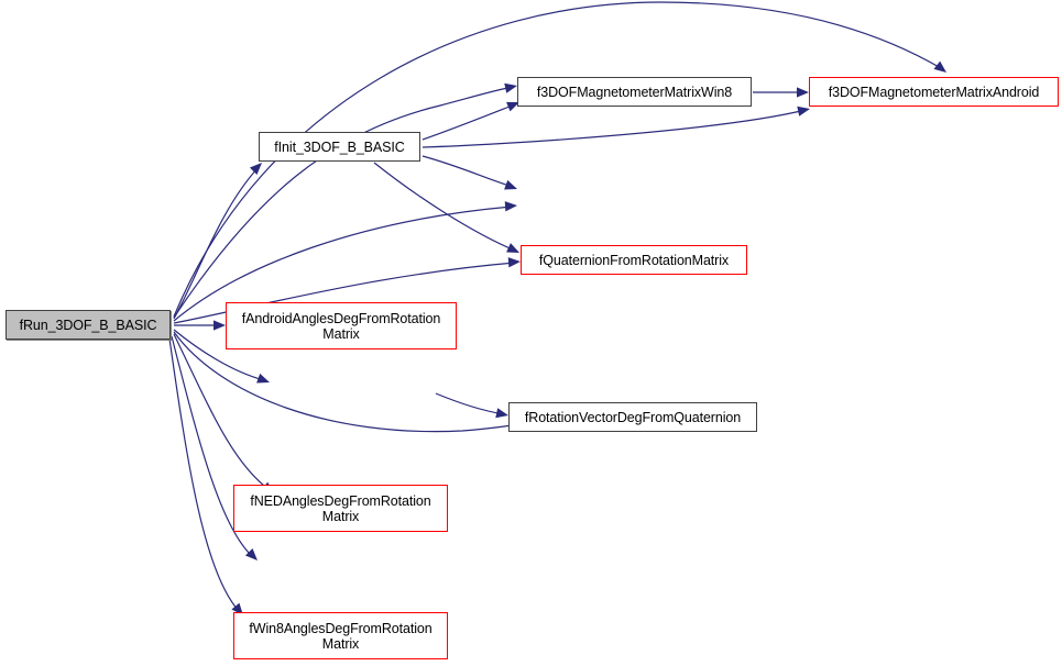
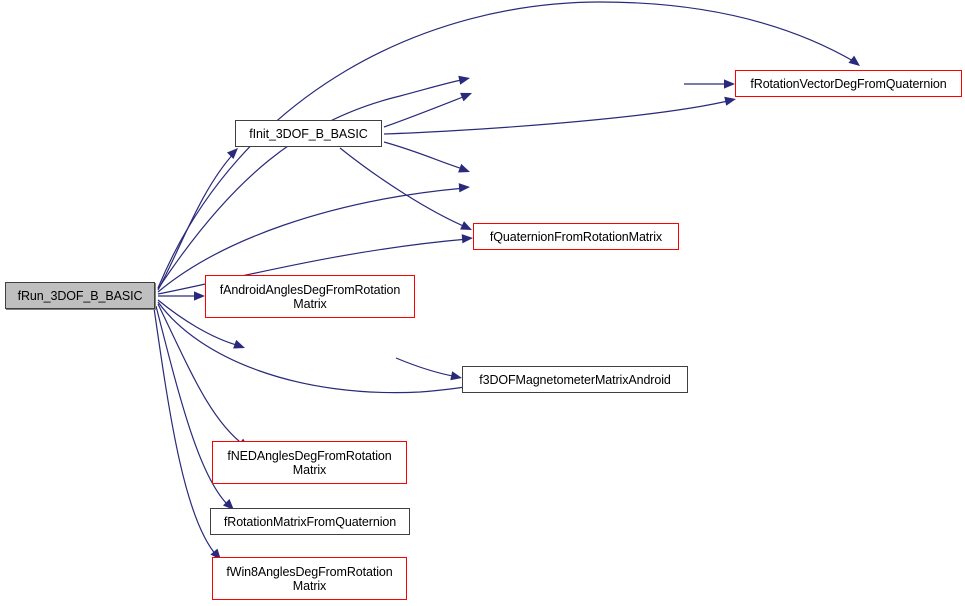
  fRun_3DOF_B_BASIC
  fInit_3DOF_B_BASIC
- f3DOFMagnetometerMatrixWin8
- f3DOFMagnetometerMatrixAndroid
+ fRotationVectorDegFromQuaternion
  fQuaternionFromRotationMatrix
  fAndroidAnglesDegFromRotation
  Matrix
- fRotationVectorDegFromQuaternion
+ f3DOFMagnetometerMatrixAndroid
  fNEDAnglesDegFromRotation
  Matrix
+ fRotationMatrixFromQuaternion
  fWin8AnglesDegFromRotation
  Matrix
